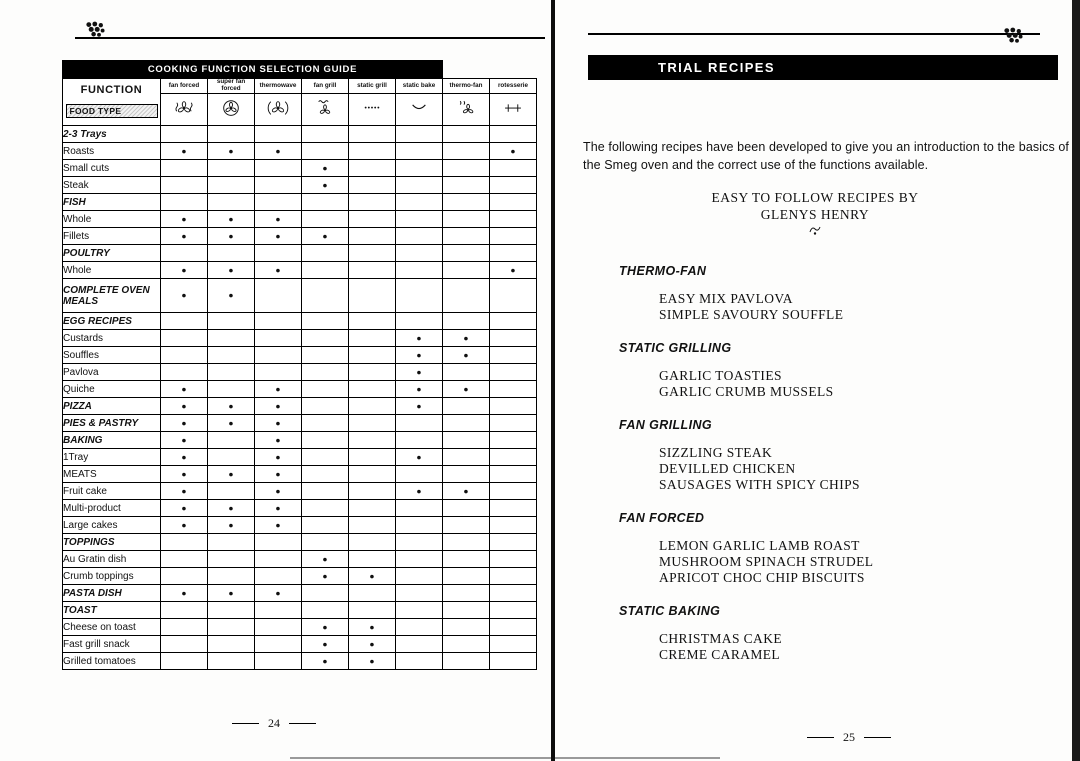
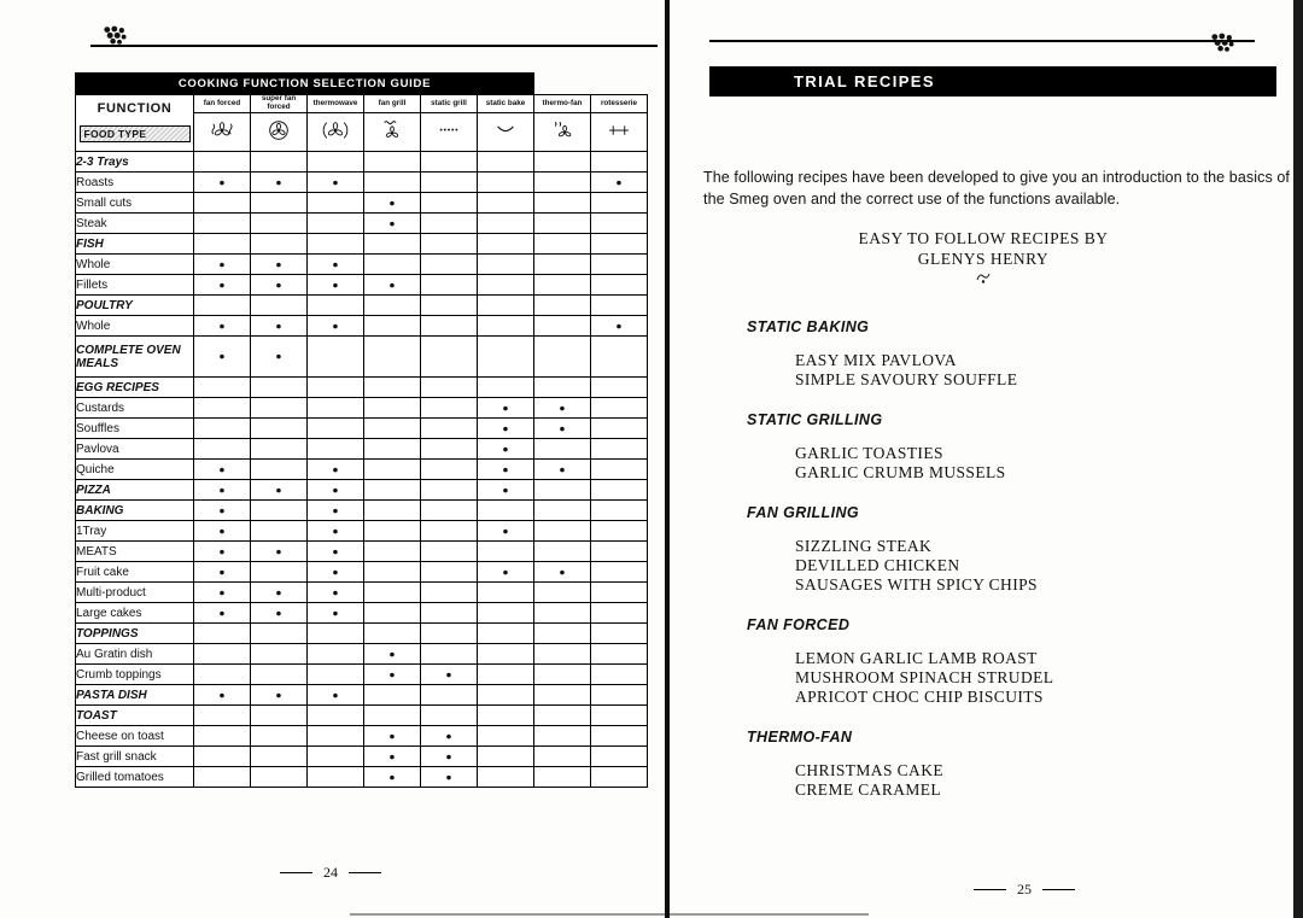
  COOKING FUNCTION SELECTION GUIDE
  2-3 Trays
  Roasts	●	●	●					●
  Small cuts				●
  Steak				●
  FISH
  Whole	●	●	●
  Fillets	●	●	●	●
  POULTRY
  Whole	●	●	●					●
  COMPLETE OVEN MEALS	●	●
  EGG RECIPES
  Custards						●	●
  Souffles						●	●
  Pavlova						●
  Quiche	●		●			●	●
  PIZZA	●	●	●			●
- PIES & PASTRY	●	●	●
  BAKING	●		●
  1Tray	●		●			●
  MEATS	●	●	●
  Fruit cake	●		●			●	●
  Multi-product	●	●	●
  Large cakes	●	●	●
  TOPPINGS
  Au Gratin dish				●
  Crumb toppings				●	●
  PASTA DISH	●	●	●
  TOAST
  Cheese on toast				●	●
  Fast grill snack				●	●
  Grilled tomatoes				●	●
  24
  TRIAL RECIPES
  The following recipes have been developed to give you an introduction to the basics of the Smeg oven and the correct use of the functions available.
  EASY TO FOLLOW RECIPES BY
  GLENYS HENRY
- THERMO-FAN
+ STATIC BAKING
  EASY MIX PAVLOVA
  SIMPLE SAVOURY SOUFFLE
  STATIC GRILLING
  GARLIC TOASTIES
  GARLIC CRUMB MUSSELS
  FAN GRILLING
  SIZZLING STEAK
  DEVILLED CHICKEN
  SAUSAGES WITH SPICY CHIPS
  FAN FORCED
  LEMON GARLIC LAMB ROAST
  MUSHROOM SPINACH STRUDEL
  APRICOT CHOC CHIP BISCUITS
- STATIC BAKING
+ THERMO-FAN
  CHRISTMAS CAKE
  CREME CARAMEL
  25
